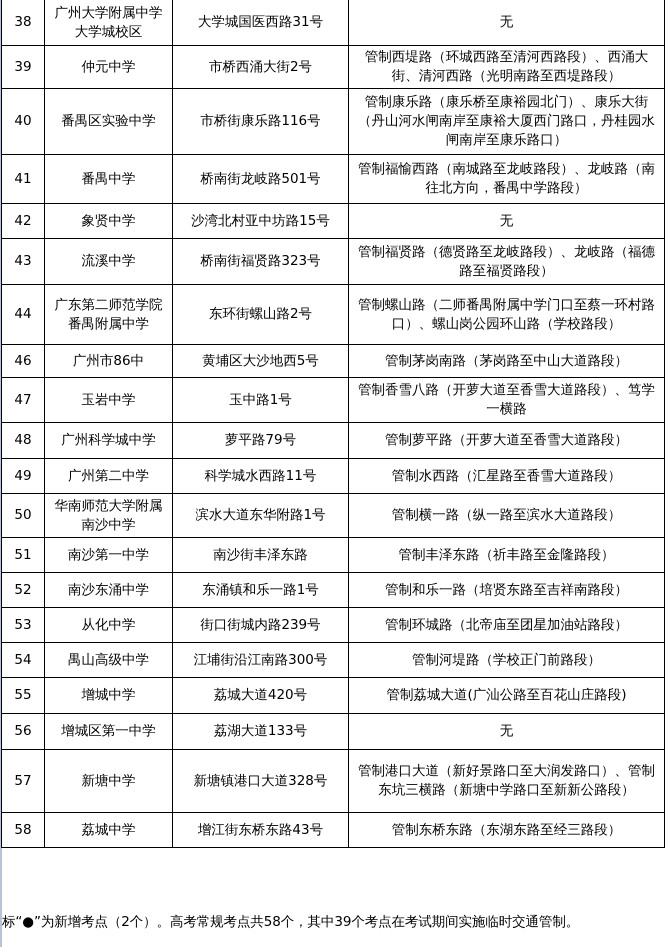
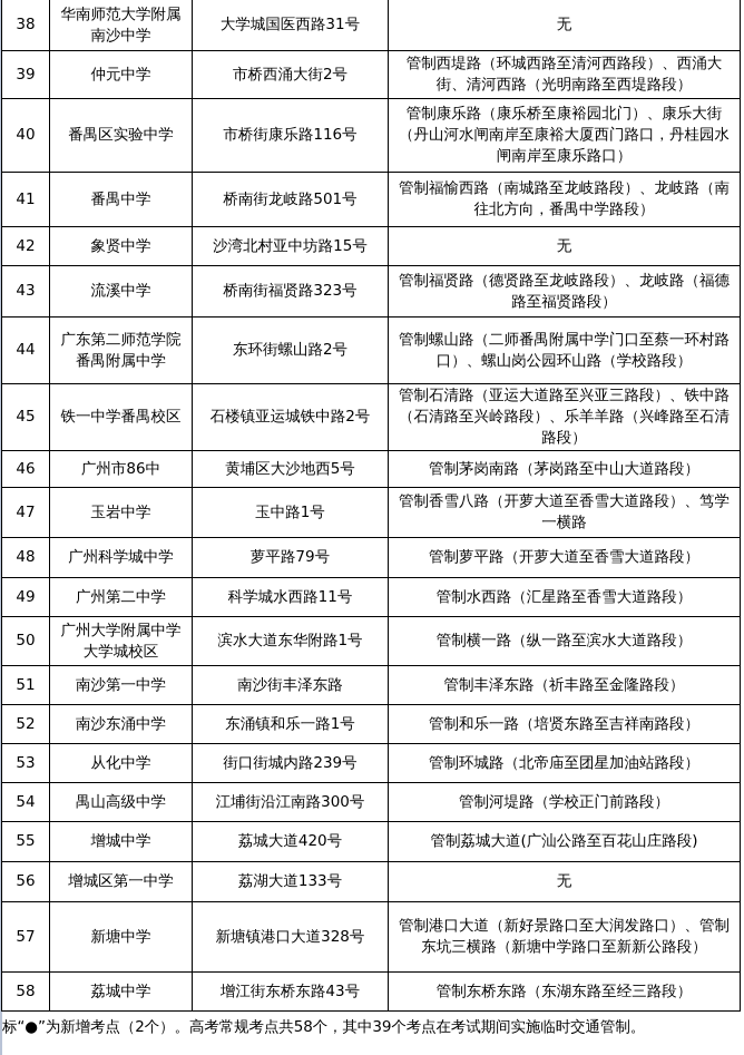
- 38	广州大学附属中学大学城校区	大学城国医西路31号	无
+ 38	华南师范大学附属南沙中学	大学城国医西路31号	无
  39	仲元中学	市桥西涌大街2号	管制西堤路（环城西路至清河西路段）、西涌大街、清河西路（光明南路至西堤路段）
  40	番禺区实验中学	市桥街康乐路116号	管制康乐路（康乐桥至康裕园北门）、康乐大街（丹山河水闸南岸至康裕大厦西门路口，丹桂园水闸南岸至康乐路口）
  41	番禺中学	桥南街龙岐路501号	管制福愉西路（南城路至龙岐路段）、龙岐路（南往北方向，番禺中学路段）
  42	象贤中学	沙湾北村亚中坊路15号	无
  43	流溪中学	桥南街福贤路323号	管制福贤路（德贤路至龙岐路段）、龙岐路（福德路至福贤路段）
  44	广东第二师范学院番禺附属中学	东环街螺山路2号	管制螺山路（二师番禺附属中学门口至蔡一环村路口）、螺山岗公园环山路（学校路段）
+ 45	铁一中学番禺校区	石楼镇亚运城铁中路2号	管制石清路（亚运大道路至兴亚三路段）、铁中路（石清路至兴岭路段）、乐羊羊路（兴峰路至石清路段）
  46	广州市86中	黄埔区大沙地西5号	管制茅岗南路（茅岗路至中山大道路段）
  47	玉岩中学	玉中路1号	管制香雪八路（开萝大道至香雪大道路段）、笃学一横路
  48	广州科学城中学	萝平路79号	管制萝平路（开萝大道至香雪大道路段）
  49	广州第二中学	科学城水西路11号	管制水西路（汇星路至香雪大道路段）
- 50	华南师范大学附属南沙中学	滨水大道东华附路1号	管制横一路（纵一路至滨水大道路段）
+ 50	广州大学附属中学大学城校区	滨水大道东华附路1号	管制横一路（纵一路至滨水大道路段）
  51	南沙第一中学	南沙街丰泽东路	管制丰泽东路（祈丰路至金隆路段）
  52	南沙东涌中学	东涌镇和乐一路1号	管制和乐一路（培贤东路至吉祥南路段）
  53	从化中学	街口街城内路239号	管制环城路（北帝庙至团星加油站路段）
  54	禺山高级中学	江埔街沿江南路300号	管制河堤路（学校正门前路段）
  55	增城中学	荔城大道420号	管制荔城大道(广汕公路至百花山庄路段)
  56	增城区第一中学	荔湖大道133号	无
  57	新塘中学	新塘镇港口大道328号	管制港口大道（新好景路口至大润发路口）、管制东坑三横路（新塘中学路口至新新公路段）
  58	荔城中学	增江街东桥东路43号	管制东桥东路（东湖东路至经三路段）
  标“●”为新增考点（2个）。高考常规考点共58个，其中39个考点在考试期间实施临时交通管制。
